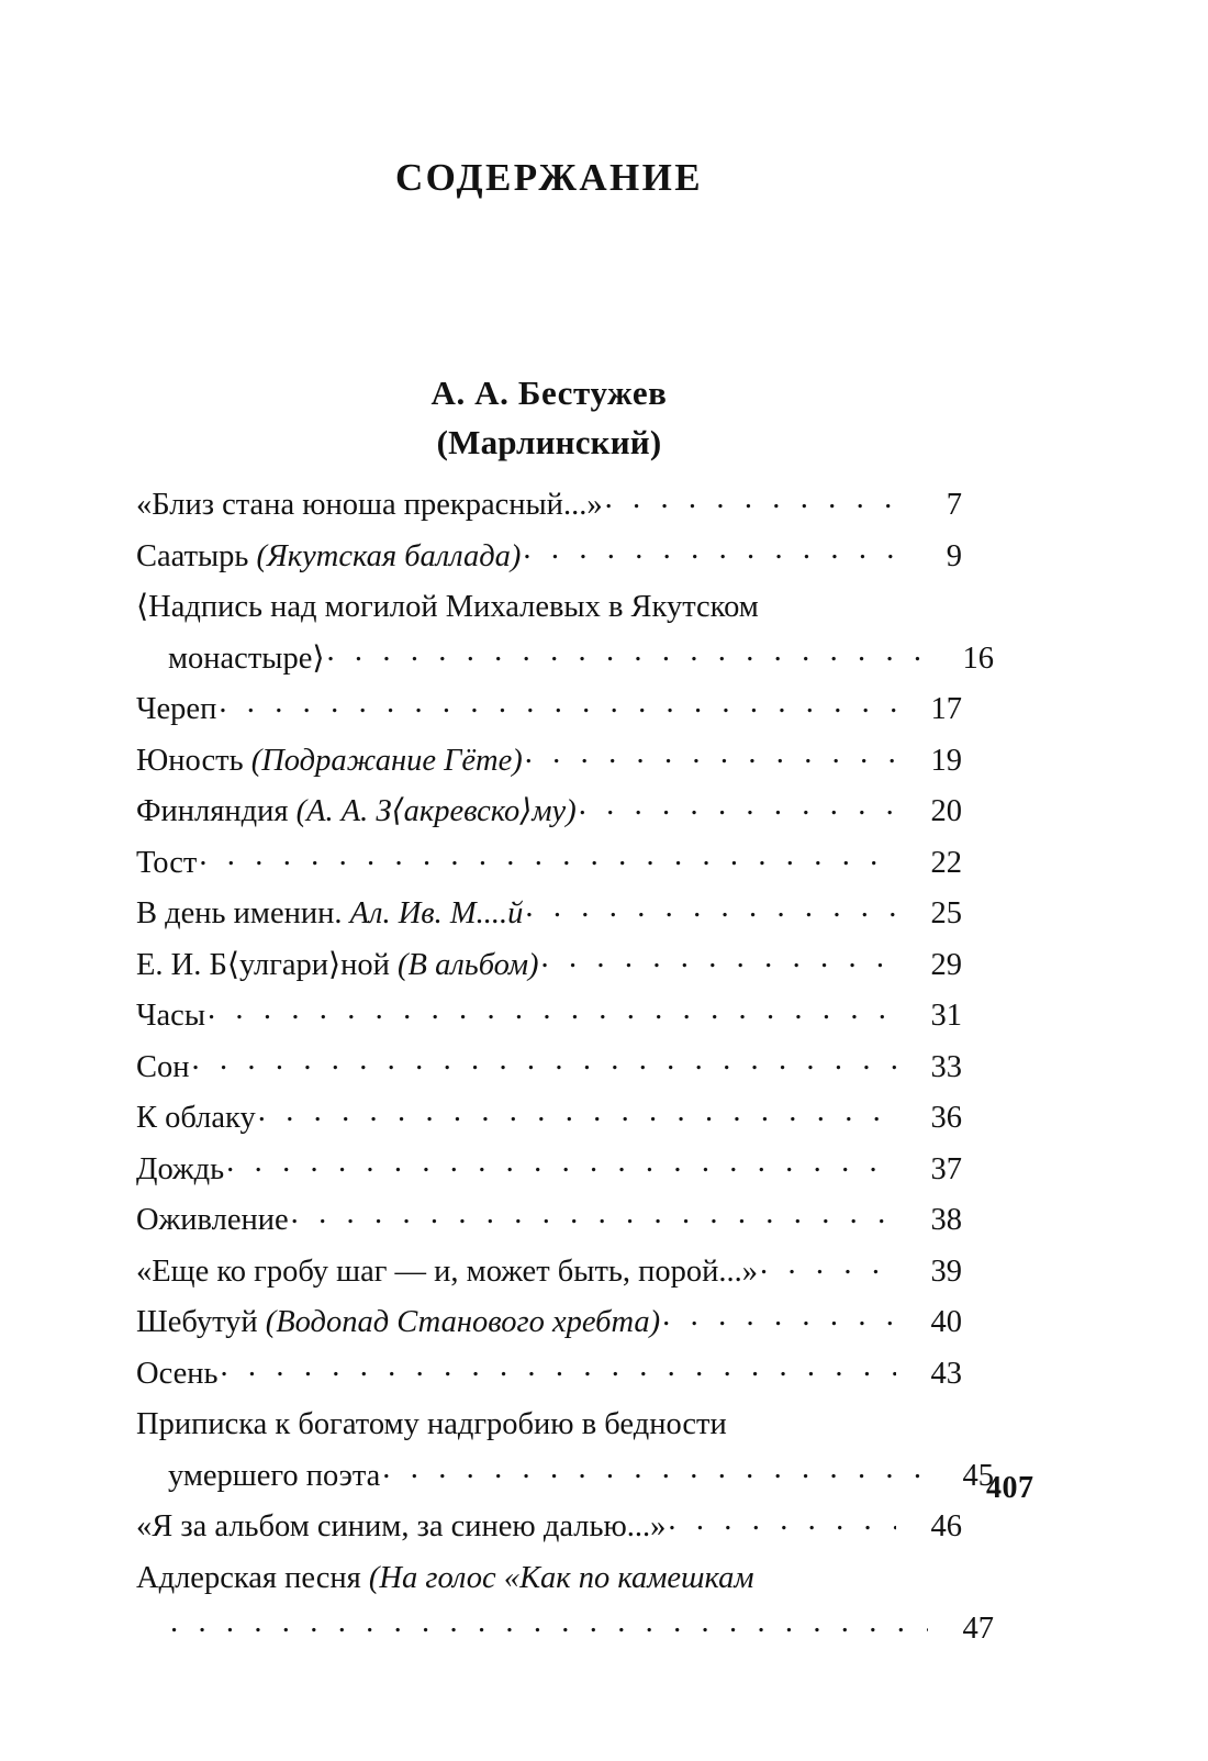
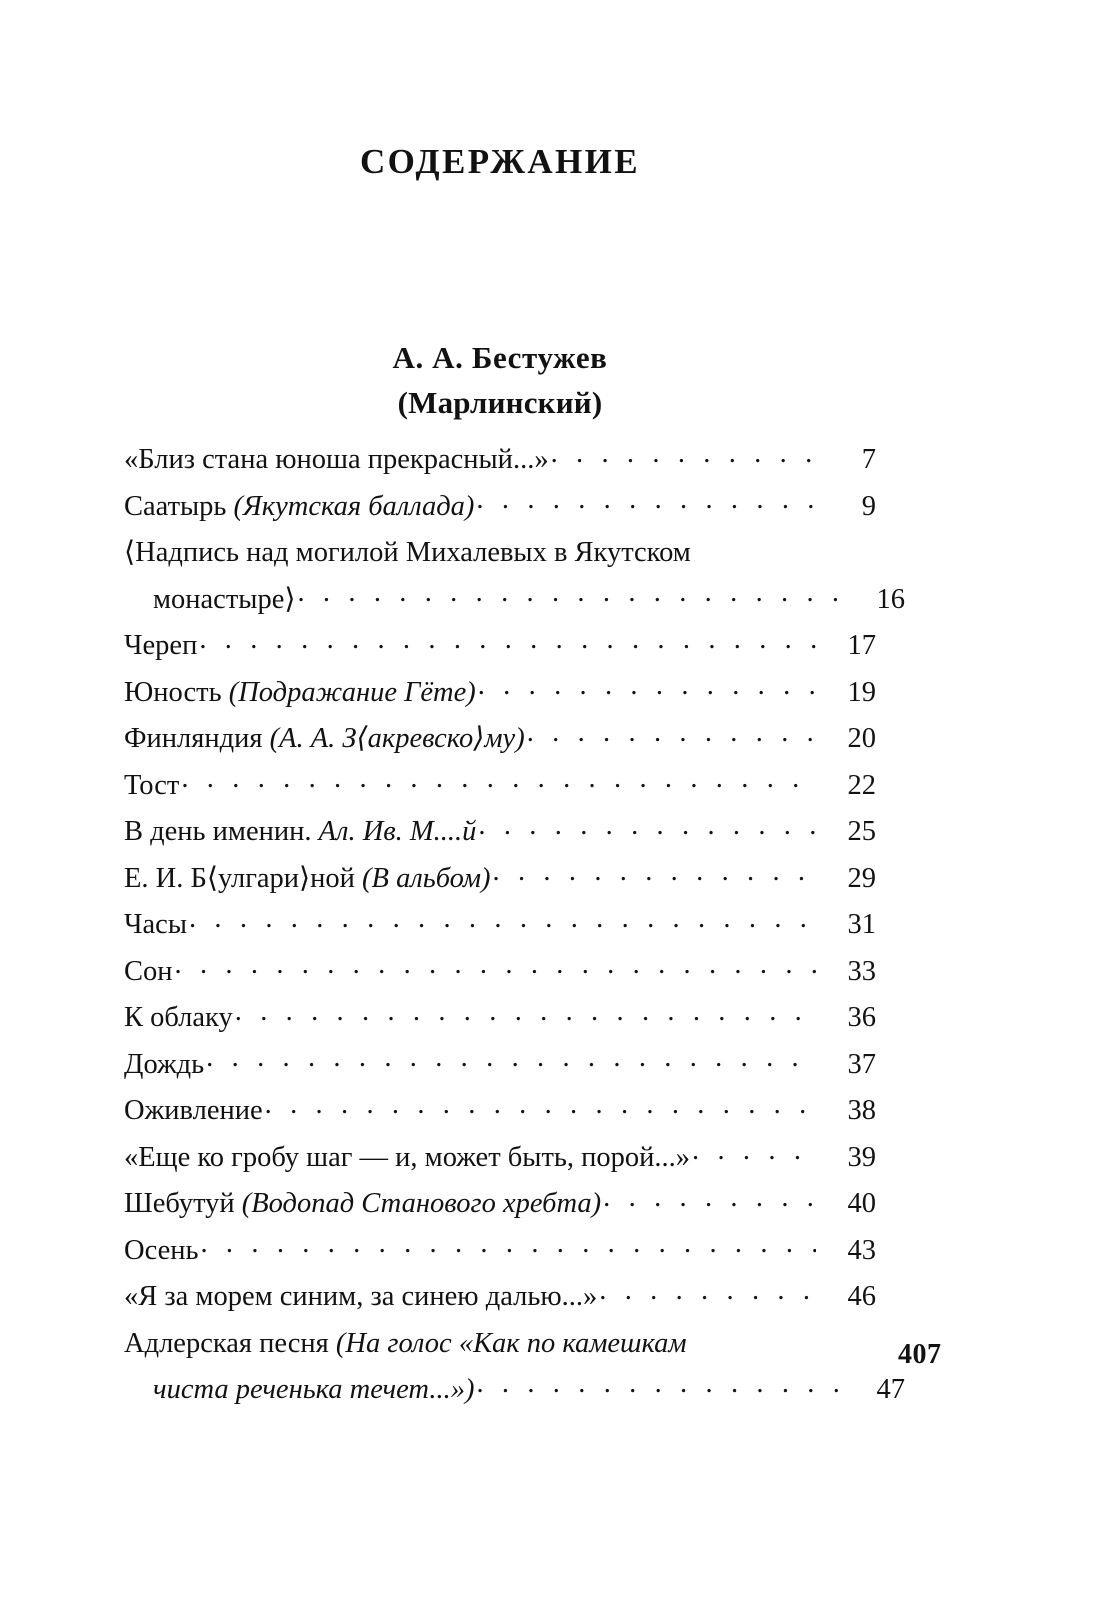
  СОДЕРЖАНИЕ
  А. А. Бестужев
  (Марлинский)
  «Близ стана юноша прекрасный...»
  7
  Саатырь (Якутская баллада)
  9
  ⟨Надпись над могилой Михалевых в Якутском
  монастыре⟩
  16
  Череп
  17
  Юность (Подражание Гёте)
  19
  Финляндия (А. А. З⟨акревско⟩му)
  20
  Тост
  22
  В день именин. Ал. Ив. М....й
  25
  Е. И. Б⟨улгари⟩ной (В альбом)
  29
  Часы
  31
  Сон
  33
  К облаку
  36
  Дождь
  37
  Оживление
  38
  «Еще ко гробу шаг — и, может быть, порой...»
  39
  Шебутуй (Водопад Станового хребта)
  40
  Осень
  43
- Приписка к богатому надгробию в бедности
- умершего поэта
- 45
- «Я за альбом синим, за синею далью...»
+ «Я за морем синим, за синею далью...»
  46
  Адлерская песня (На голос «Как по камешкам
+ чиста реченька течет...»)
  47
  407
